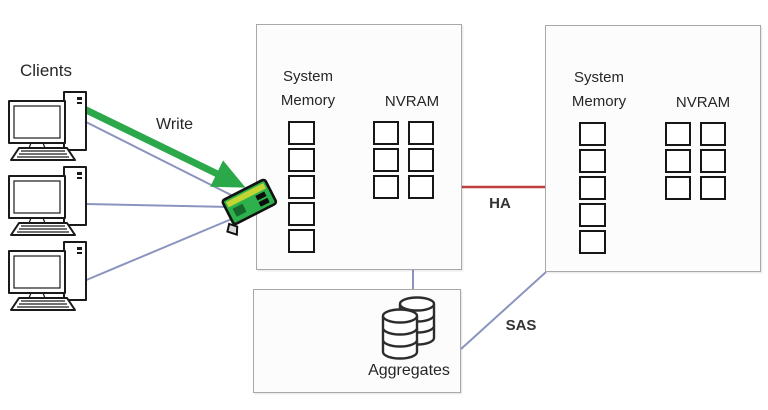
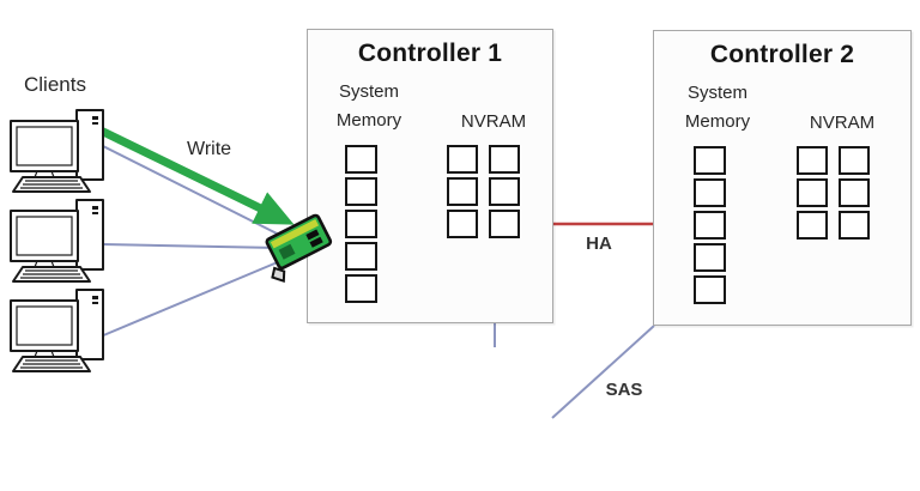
  Clients
  Write
+ Controller 1
  System Memory
  NVRAM
+ Controller 2
  System Memory
  NVRAM
  HA
  SAS
- Aggregates
